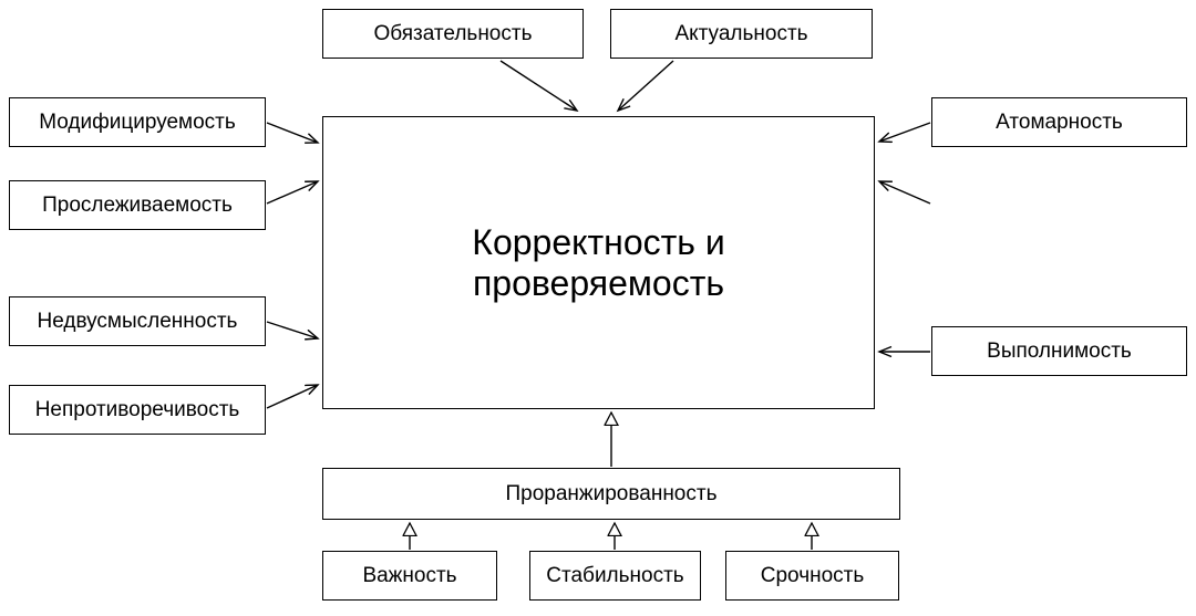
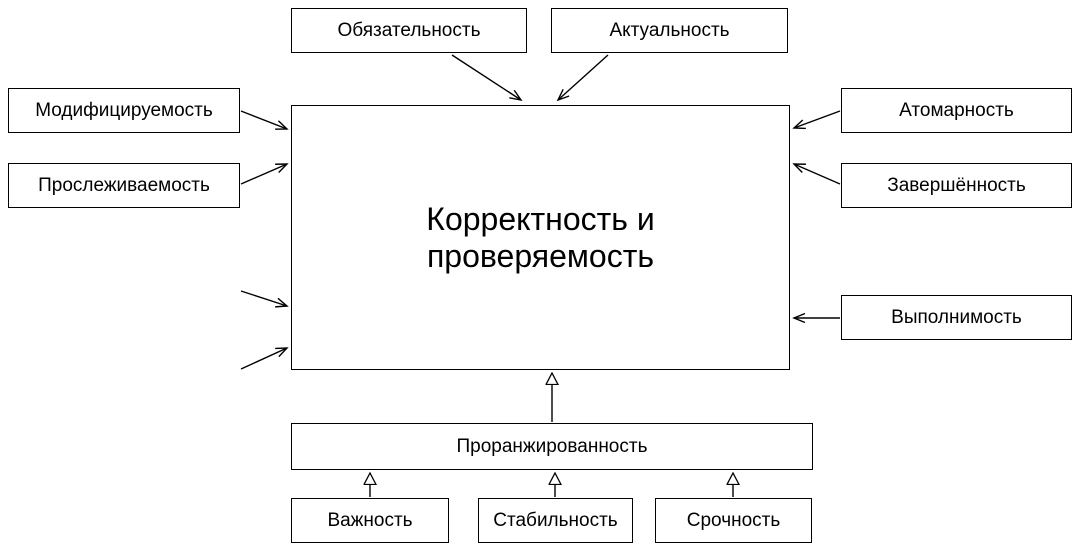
  Корректность и проверяемость
  Обязательность
  Актуальность
  Модифицируемость
  Прослеживаемость
- Недвусмысленность
- Непротиворечивость
  Атомарность
+ Завершённость
  Выполнимость
  Проранжированность
  Важность
  Стабильность
  Срочность
